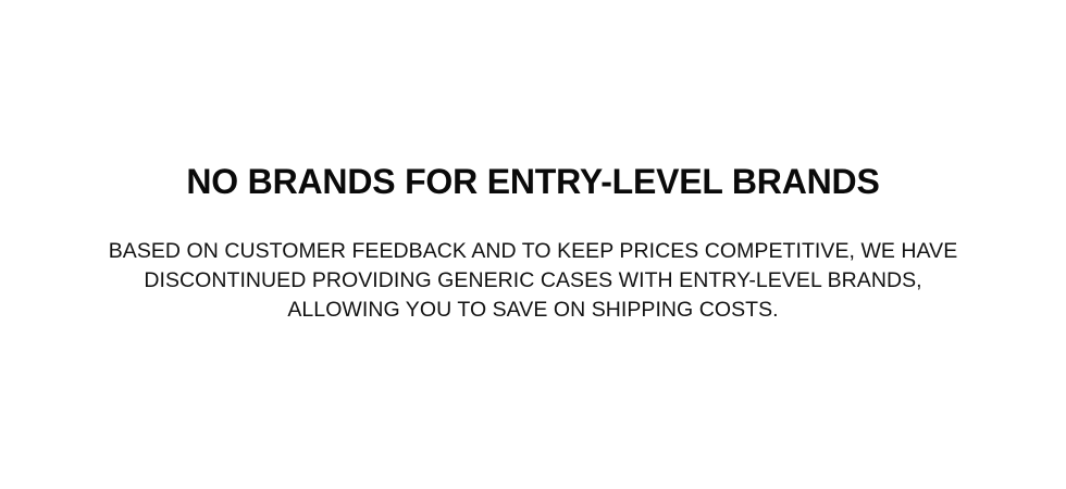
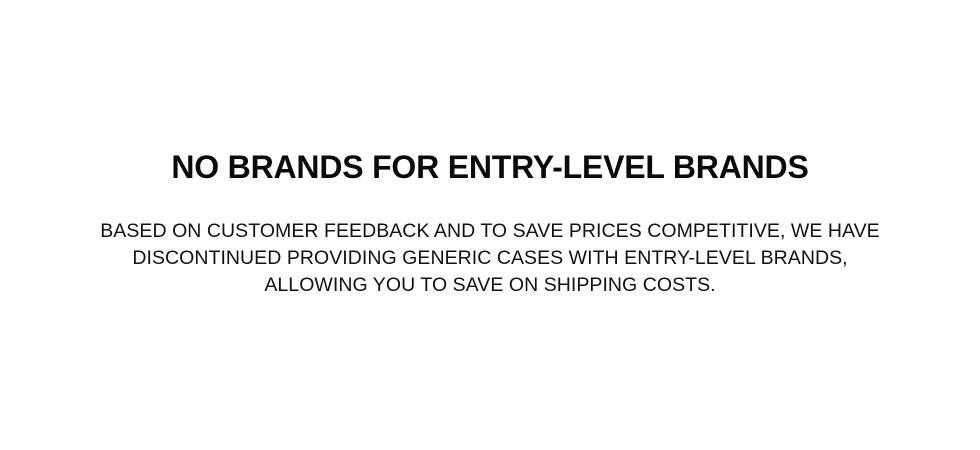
  NO BRANDS FOR ENTRY-LEVEL BRANDS
- BASED ON CUSTOMER FEEDBACK AND TO KEEP PRICES COMPETITIVE, WE HAVE DISCONTINUED PROVIDING GENERIC CASES WITH ENTRY-LEVEL BRANDS, ALLOWING YOU TO SAVE ON SHIPPING COSTS.
+ BASED ON CUSTOMER FEEDBACK AND TO SAVE PRICES COMPETITIVE, WE HAVE DISCONTINUED PROVIDING GENERIC CASES WITH ENTRY-LEVEL BRANDS, ALLOWING YOU TO SAVE ON SHIPPING COSTS.
